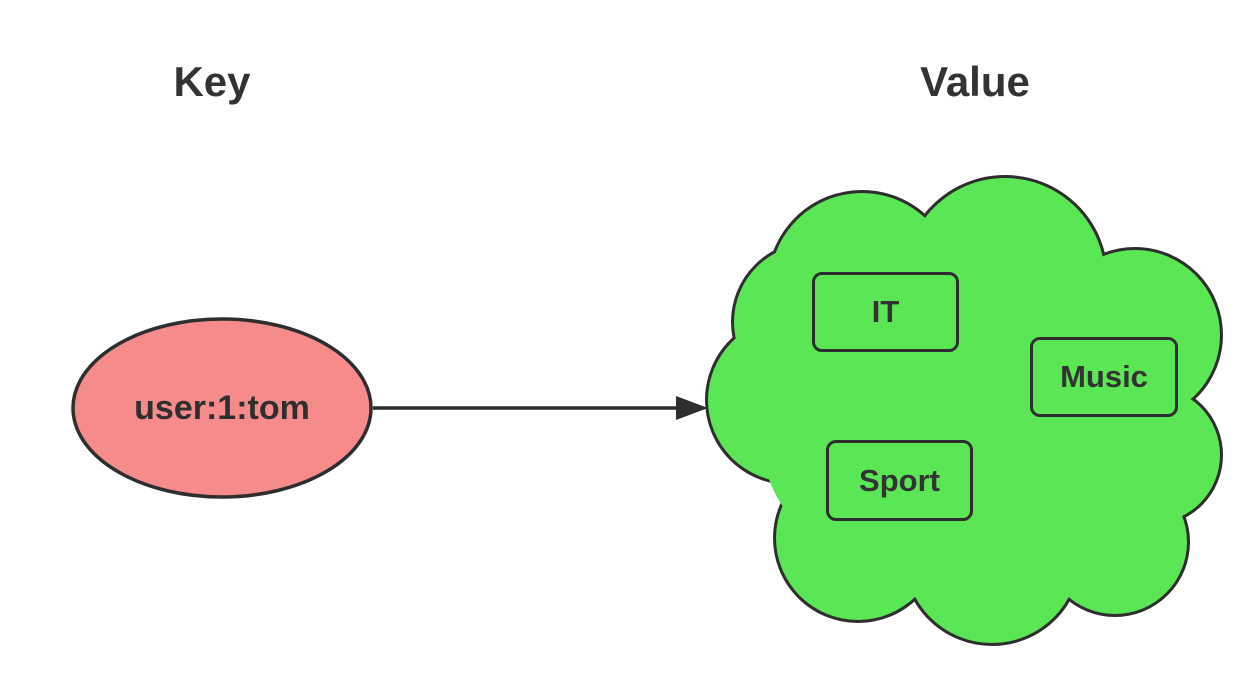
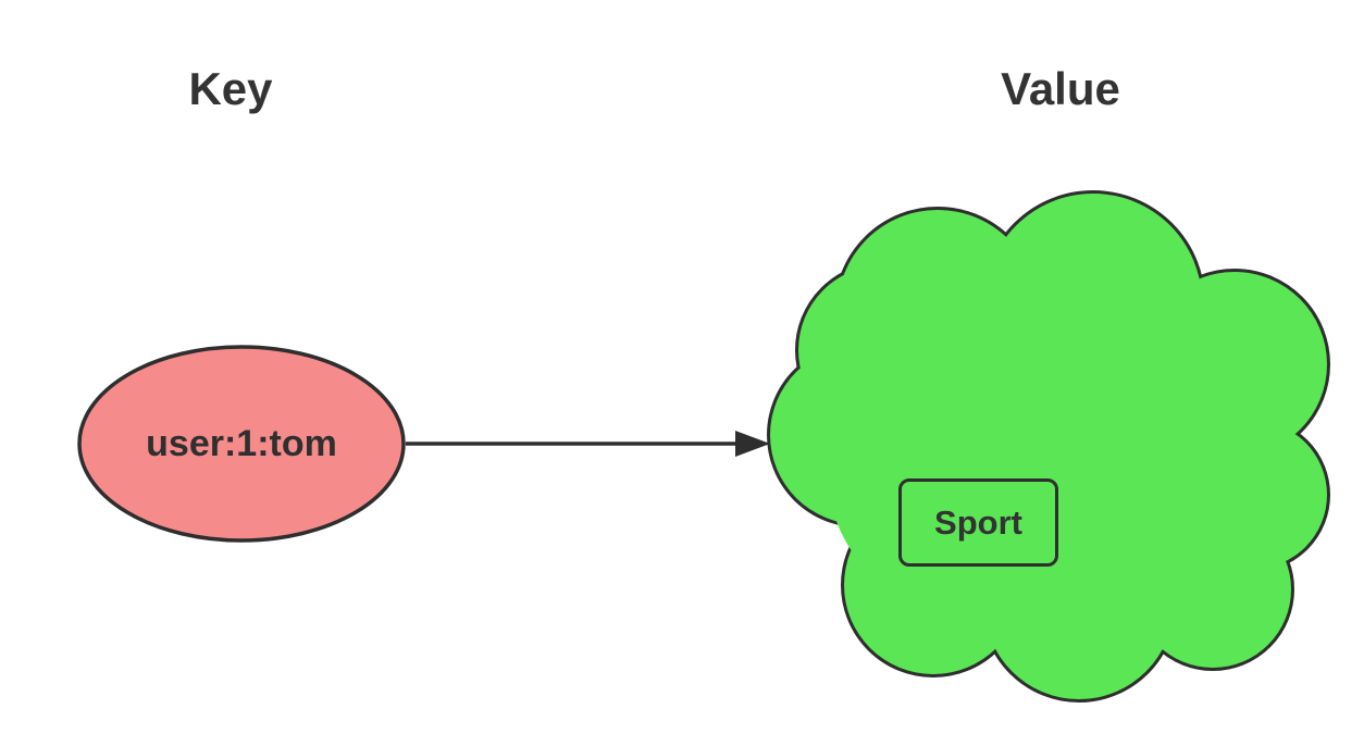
  Key
  Value
  user:1:tom
- IT
- Music
  Sport
